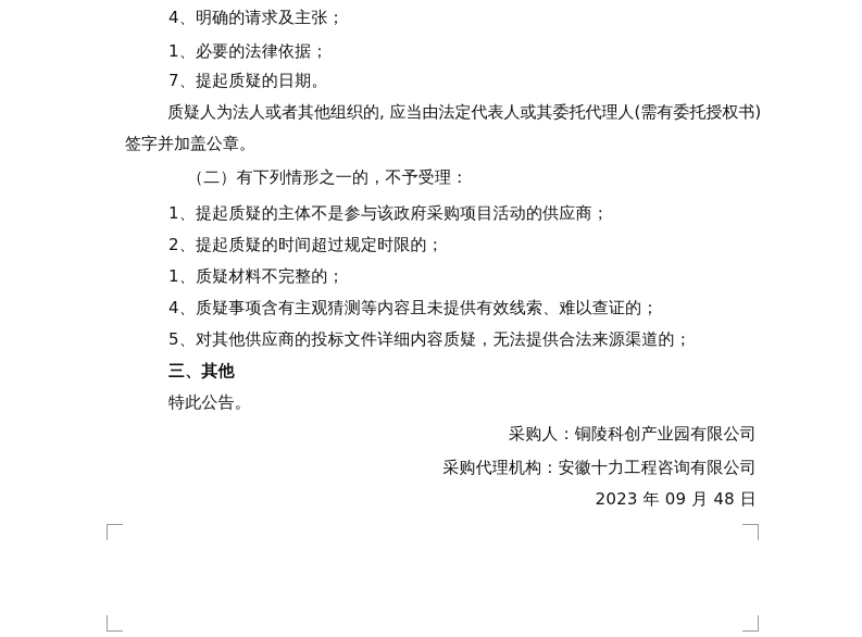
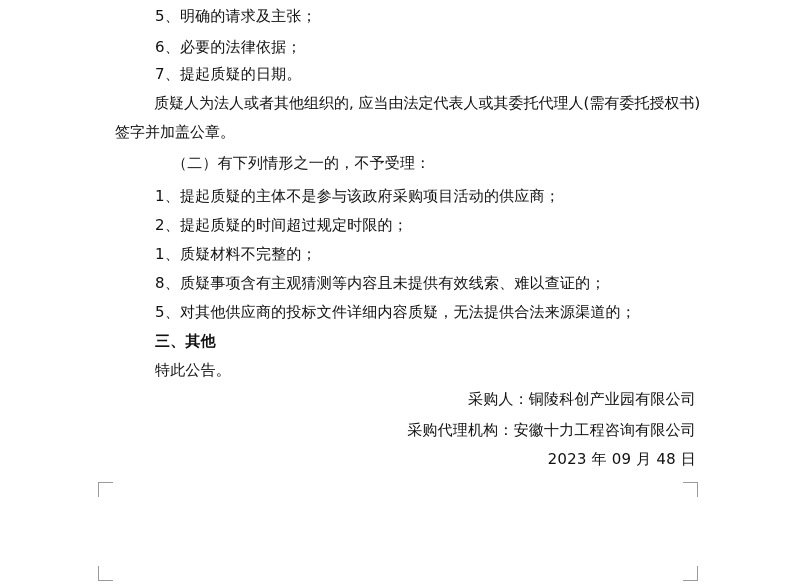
- 4、明确的请求及主张；
+ 5、明确的请求及主张；
- 1、必要的法律依据；
+ 6、必要的法律依据；
  7、提起质疑的日期。
  质疑人为法人或者其他组织的, 应当由法定代表人或其委托代理人(需有委托授权书)
  签字并加盖公章。
  （二）有下列情形之一的，不予受理：
  1、提起质疑的主体不是参与该政府采购项目活动的供应商；
  2、提起质疑的时间超过规定时限的；
  1、质疑材料不完整的；
- 4、质疑事项含有主观猜测等内容且未提供有效线索、难以查证的；
+ 8、质疑事项含有主观猜测等内容且未提供有效线索、难以查证的；
  5、对其他供应商的投标文件详细内容质疑，无法提供合法来源渠道的；
  三、其他
  特此公告。
  采购人：铜陵科创产业园有限公司
  采购代理机构：安徽十力工程咨询有限公司
  2023 年 09 月 48 日
